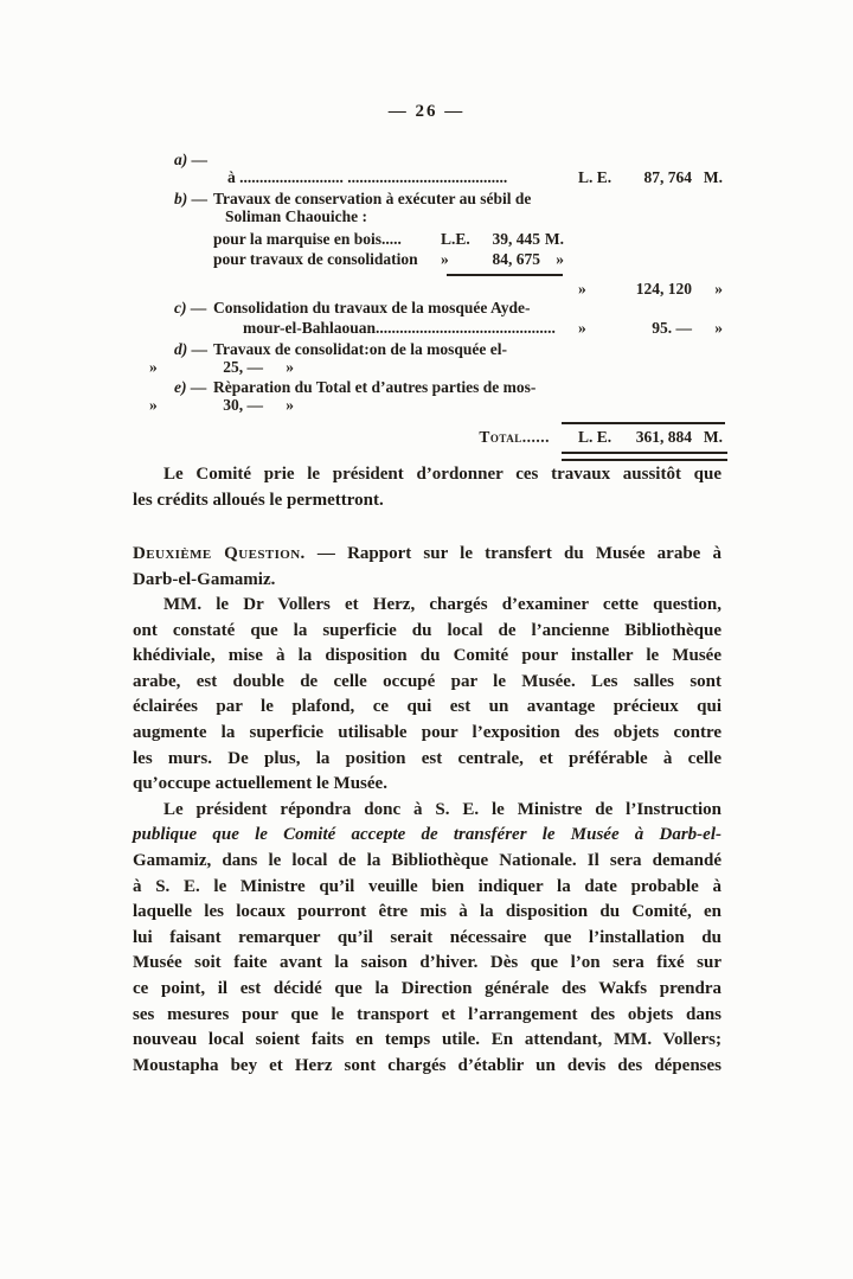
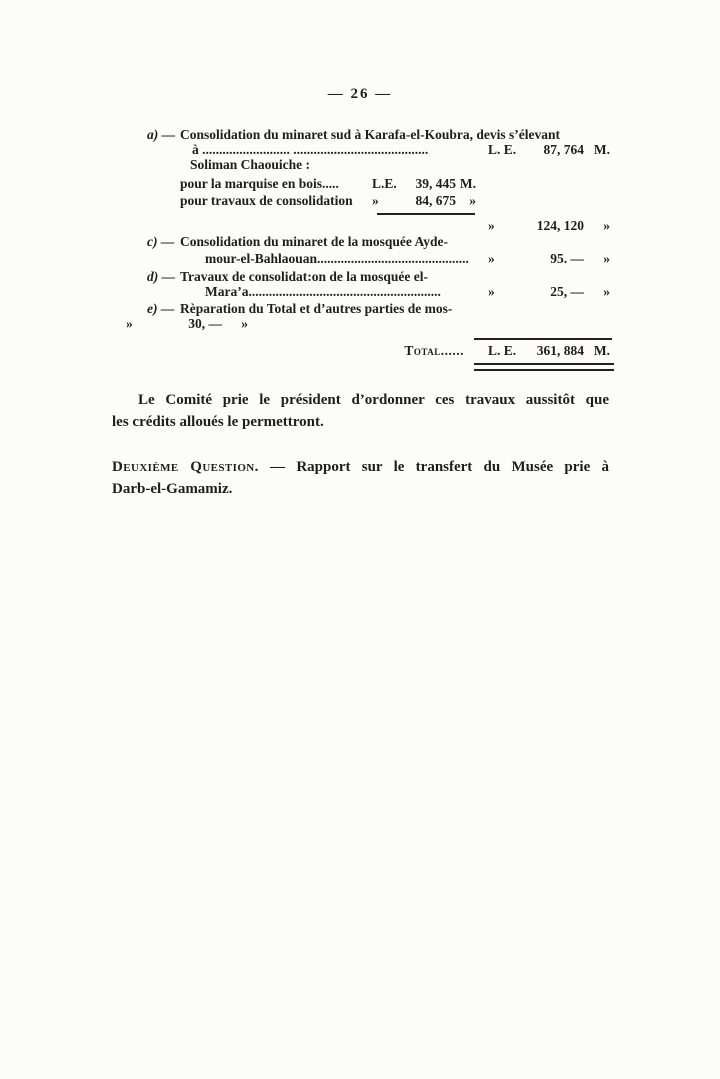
  — 26 —
  a) —
+ Consolidation du minaret sud à Karafa-el-Koubra, devis s’élevant
  à .......................... ........................................
  L. E.
  87, 764
  M.
- b) —
- Travaux de conservation à exécuter au sébil de
  Soliman Chaouiche :
  pour la marquise en bois.....
  L.E.
  39, 445
  M.
  pour travaux de consolidation
  »
  84, 675
  »
  »
  124, 120
  »
  c) —
- Consolidation du travaux de la mosquée Ayde-
+ Consolidation du minaret de la mosquée Ayde-
  mour-el-Bahlaouan.............................................
  »
  95. —
  »
  d) —
  Travaux de consolidat:on de la mosquée el-
+ Mara’a.........................................................
  »
  25, —
  »
  e) —
  Rèparation du Total et d’autres parties de mos-
  »
  30, —
  »
  Total......
  L. E.
  361, 884
  M.
  Le Comité prie le président d’ordonner ces travaux aussitôt que
  les crédits alloués le permettront.
- Deuxième Question. — Rapport sur le transfert du Musée arabe à
+ Deuxième Question. — Rapport sur le transfert du Musée prie à
  Darb-el-Gamamiz.
- MM. le Dr Vollers et Herz, chargés d’examiner cette question,
- ont constaté que la superficie du local de l’ancienne Bibliothèque
- khédiviale, mise à la disposition du Comité pour installer le Musée
- arabe, est double de celle occupé par le Musée. Les salles sont
- éclairées par le plafond, ce qui est un avantage précieux qui
- augmente la superficie utilisable pour l’exposition des objets contre
- les murs. De plus, la position est centrale, et préférable à celle
- qu’occupe actuellement le Musée.
- Le président répondra donc à S. E. le Ministre de l’Instruction
- publique que le Comité accepte de transférer le Musée à Darb-el-
- Gamamiz, dans le local de la Bibliothèque Nationale. Il sera demandé
- à S. E. le Ministre qu’il veuille bien indiquer la date probable à
- laquelle les locaux pourront être mis à la disposition du Comité, en
- lui faisant remarquer qu’il serait nécessaire que l’installation du
- Musée soit faite avant la saison d’hiver. Dès que l’on sera fixé sur
- ce point, il est décidé que la Direction générale des Wakfs prendra
- ses mesures pour que le transport et l’arrangement des objets dans
- nouveau local soient faits en temps utile. En attendant, MM. Vollers;
- Moustapha bey et Herz sont chargés d’établir un devis des dépenses
